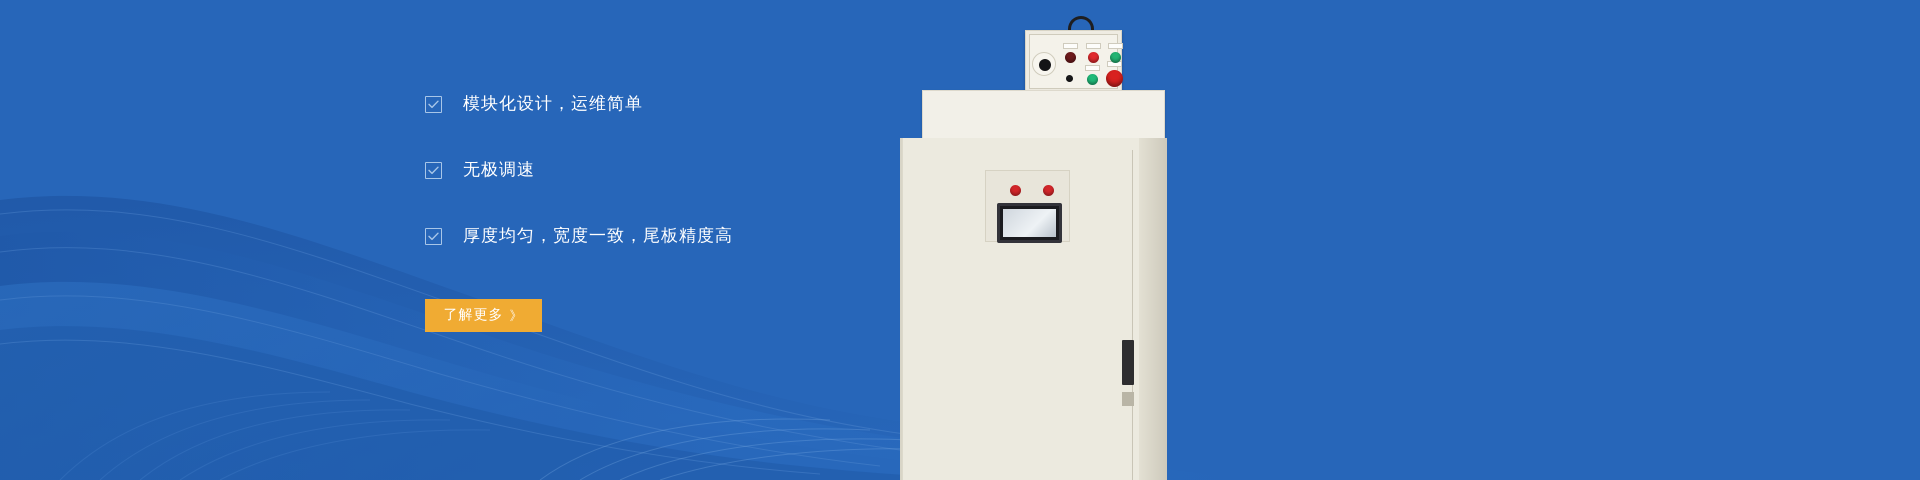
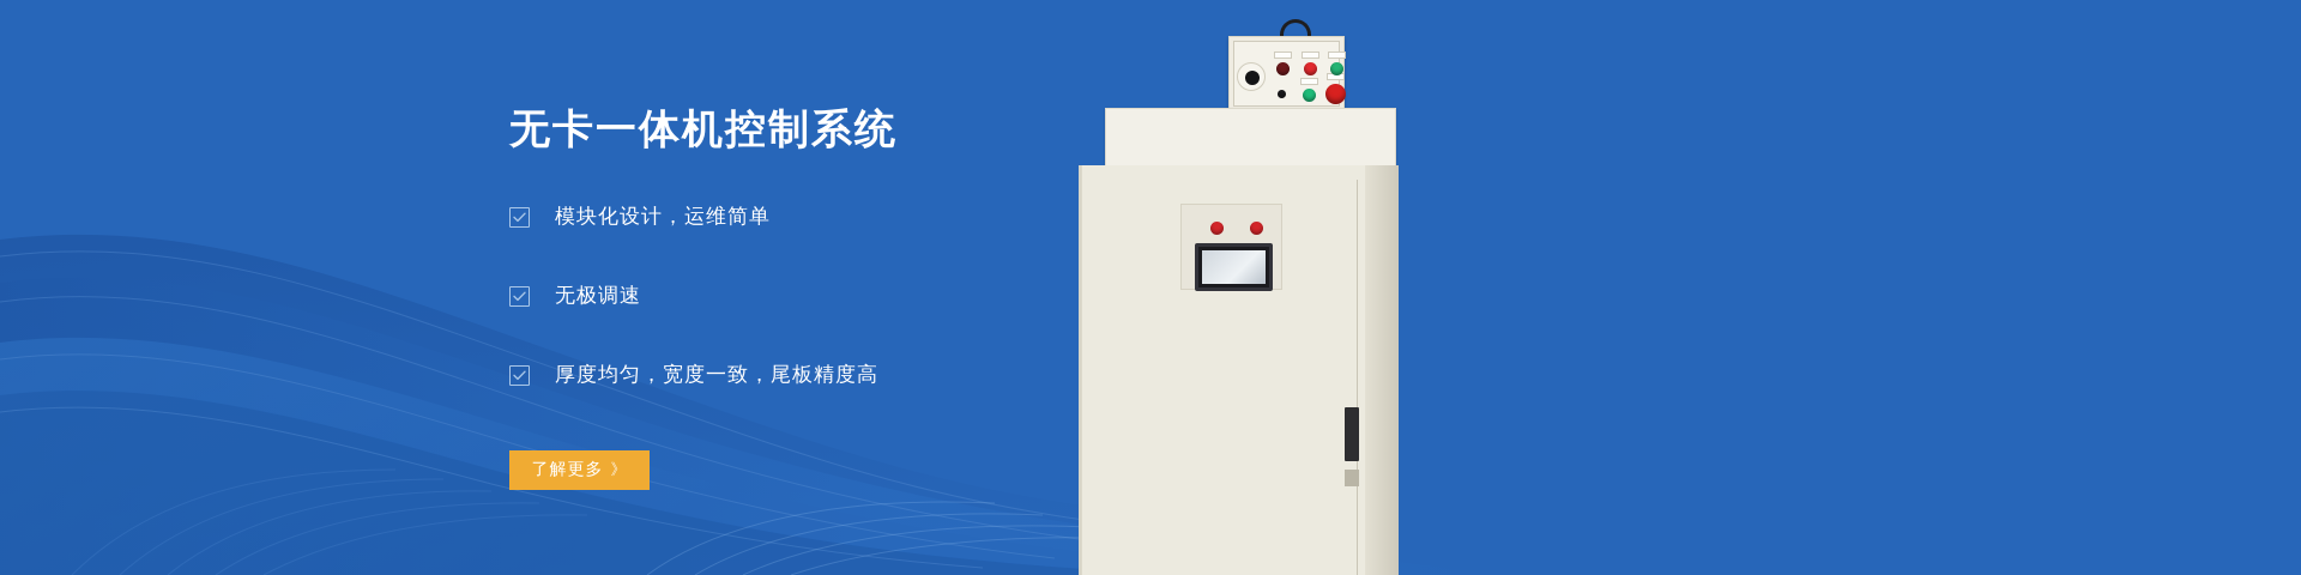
+ 无卡一体机控制系统
  模块化设计，运维简单
  无极调速
  厚度均匀，宽度一致，尾板精度高
  了解更多
  》
